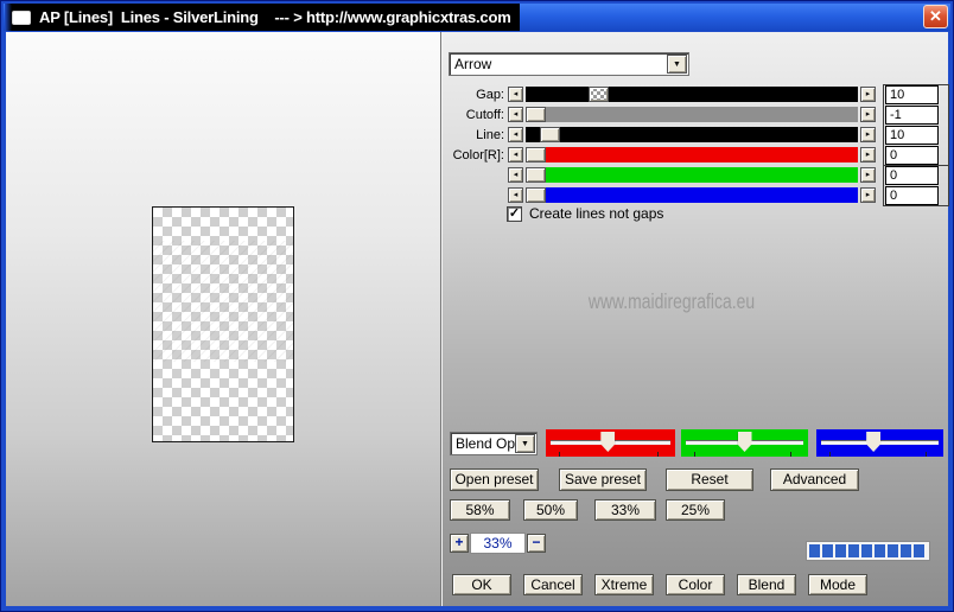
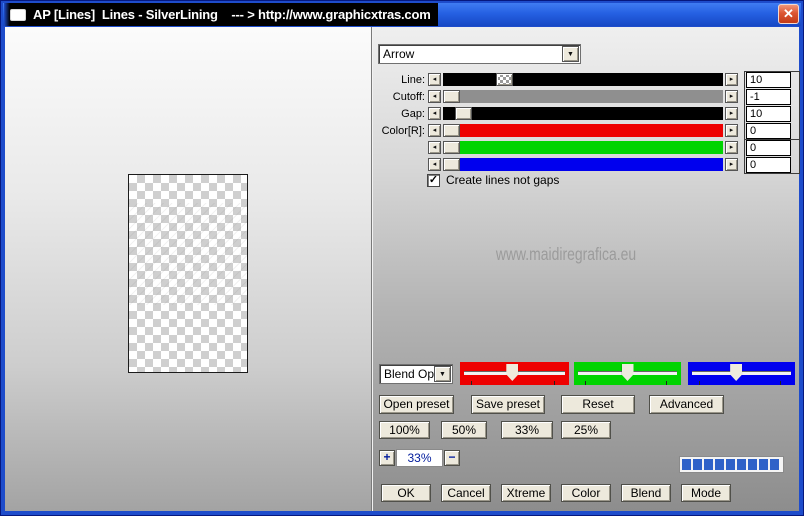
  AP [Lines] Lines - SilverLining --- > http://www.graphicxtras.com
  ✕
  Arrow
- Gap:
+ Line:
  10
  Cutoff:
  -1
- Line:
+ Gap:
  10
  Color[R]:
  0
  0
  0
  ✓
  Create lines not gaps
  www.maidiregrafica.eu
  Blend Op
  Open preset
  Save preset
  Reset
  Advanced
- 58%
+ 100%
  50%
  33%
  25%
  +
  33%
  −
  OK
  Cancel
  Xtreme
  Color
  Blend
  Mode
